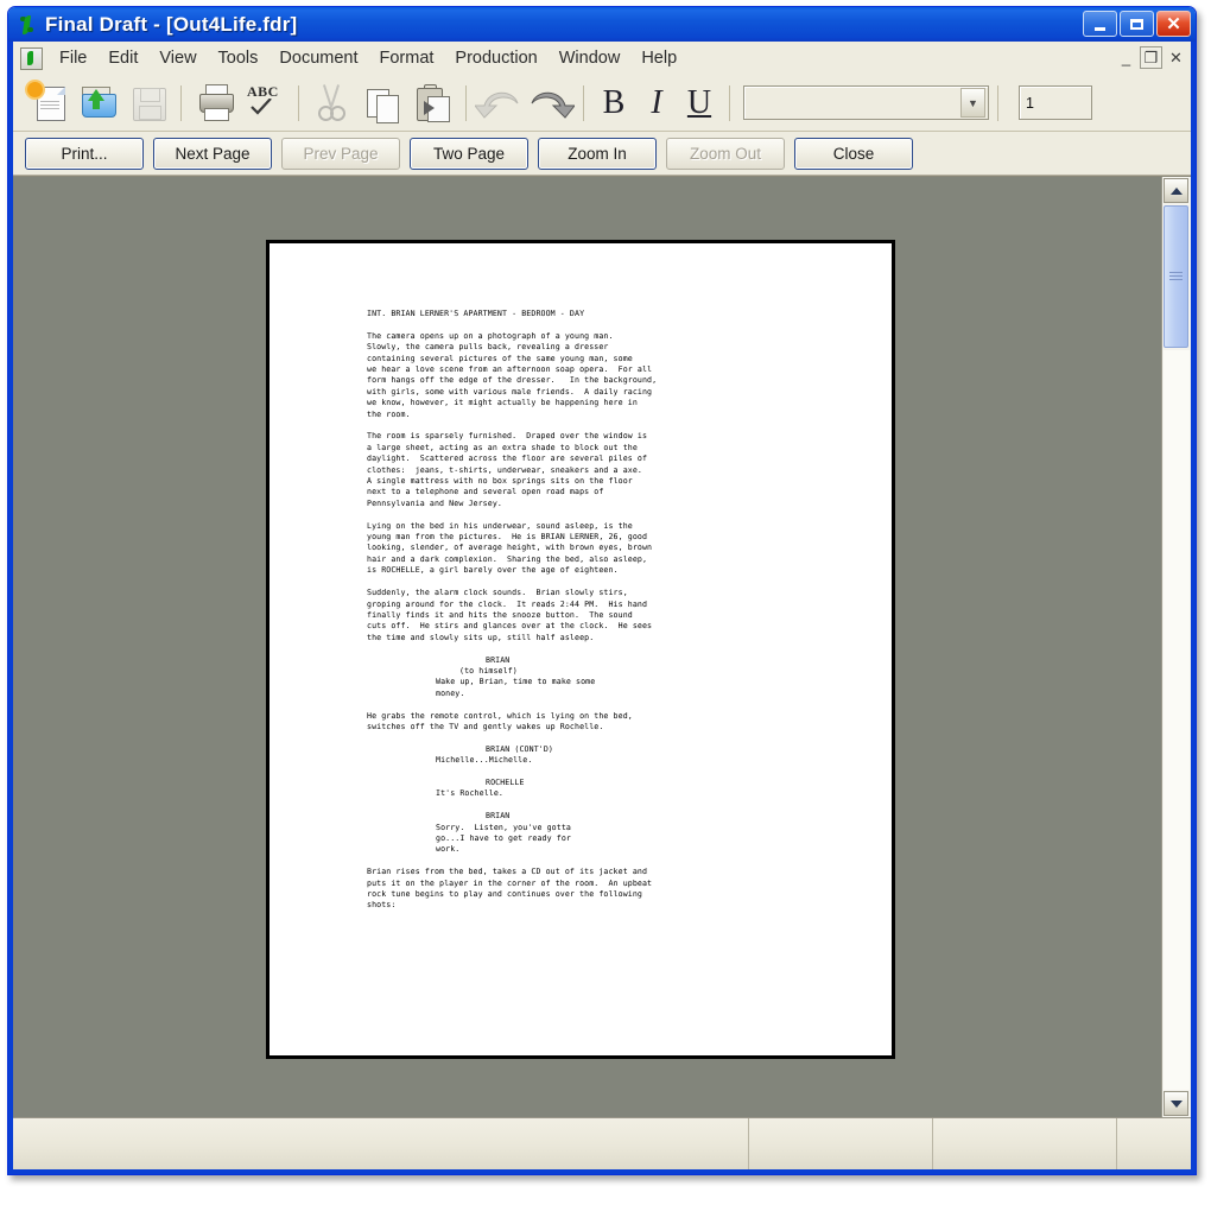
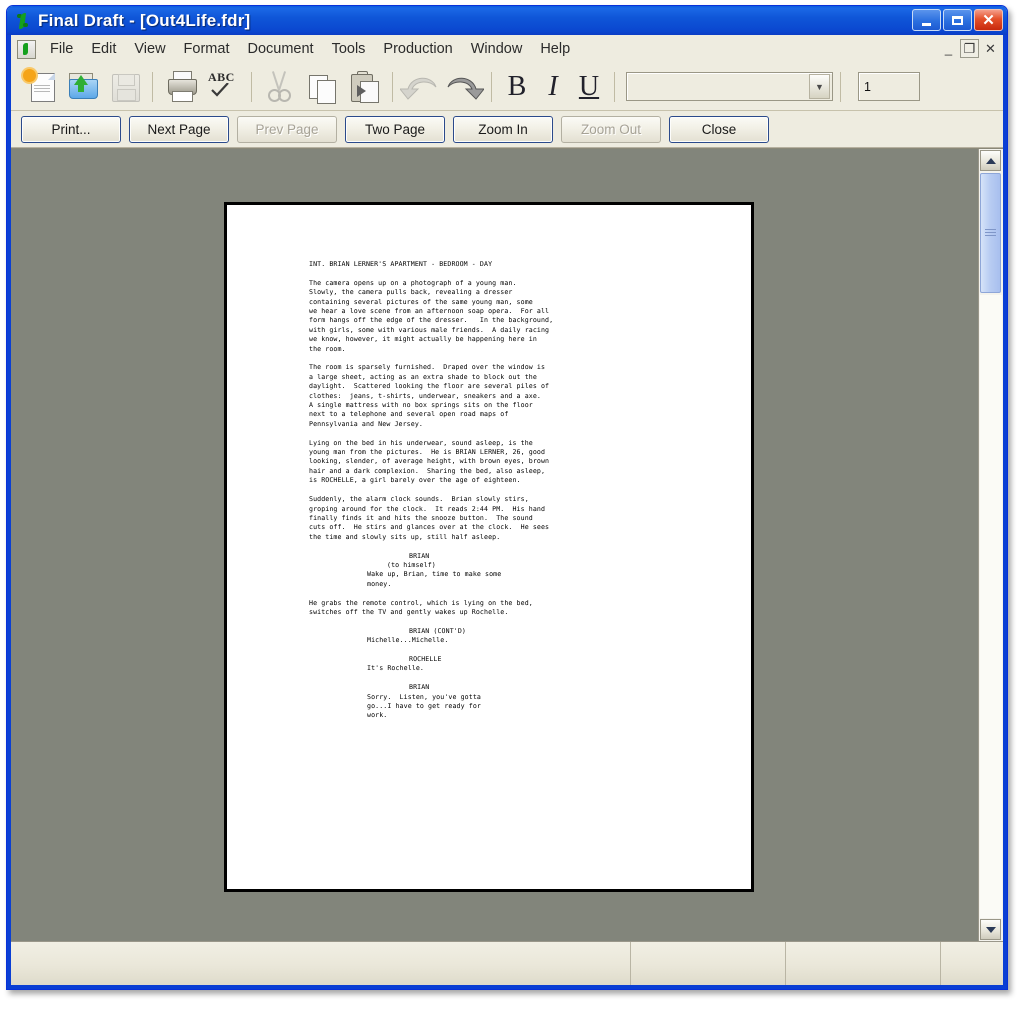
  Final Draft - [Out4Life.fdr]
  ✕
  File
  Edit
  View
- Tools
+ Format
  Document
- Format
+ Tools
  Production
  Window
  Help
  _
  ❐
  ✕
  ABC
  B
  I
  U
  ▼
  1
  Print...
  Next Page
  Prev Page
  Two Page
  Zoom In
  Zoom Out
  Close
  INT. BRIAN LERNER'S APARTMENT - BEDROOM - DAY
  The camera opens up on a photograph of a young man.
  Slowly, the camera pulls back, revealing a dresser
  containing several pictures of the same young man, some
  we hear a love scene from an afternoon soap opera. For all
  form hangs off the edge of the dresser. In the background,
  with girls, some with various male friends. A daily racing
  we know, however, it might actually be happening here in
  the room.
  The room is sparsely furnished. Draped over the window is
  a large sheet, acting as an extra shade to block out the
- daylight. Scattered across the floor are several piles of
+ daylight. Scattered looking the floor are several piles of
  clothes: jeans, t-shirts, underwear, sneakers and a axe.
  A single mattress with no box springs sits on the floor
  next to a telephone and several open road maps of
  Pennsylvania and New Jersey.
  Lying on the bed in his underwear, sound asleep, is the
  young man from the pictures. He is BRIAN LERNER, 26, good
  looking, slender, of average height, with brown eyes, brown
  hair and a dark complexion. Sharing the bed, also asleep,
  is ROCHELLE, a girl barely over the age of eighteen.
  Suddenly, the alarm clock sounds. Brian slowly stirs,
  groping around for the clock. It reads 2:44 PM. His hand
  finally finds it and hits the snooze button. The sound
  cuts off. He stirs and glances over at the clock. He sees
  the time and slowly sits up, still half asleep.
  BRIAN
  (to himself)
  Wake up, Brian, time to make some
  money.
  He grabs the remote control, which is lying on the bed,
  switches off the TV and gently wakes up Rochelle.
  BRIAN (CONT'D)
  Michelle...Michelle.
  ROCHELLE
  It's Rochelle.
  BRIAN
  Sorry. Listen, you've gotta
  go...I have to get ready for
  work.
- Brian rises from the bed, takes a CD out of its jacket and
- puts it on the player in the corner of the room. An upbeat
- rock tune begins to play and continues over the following
- shots:
